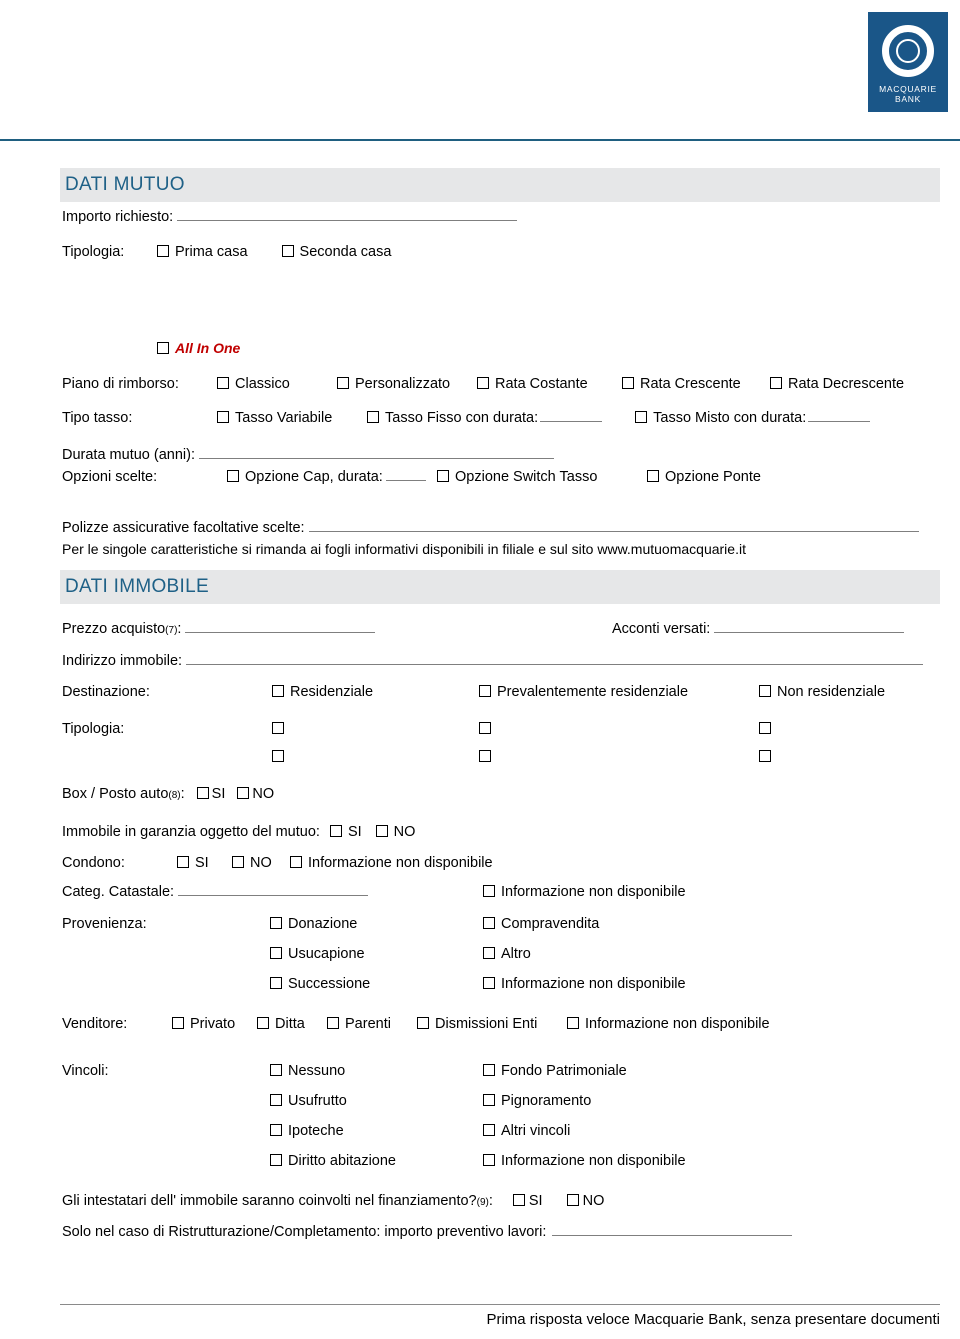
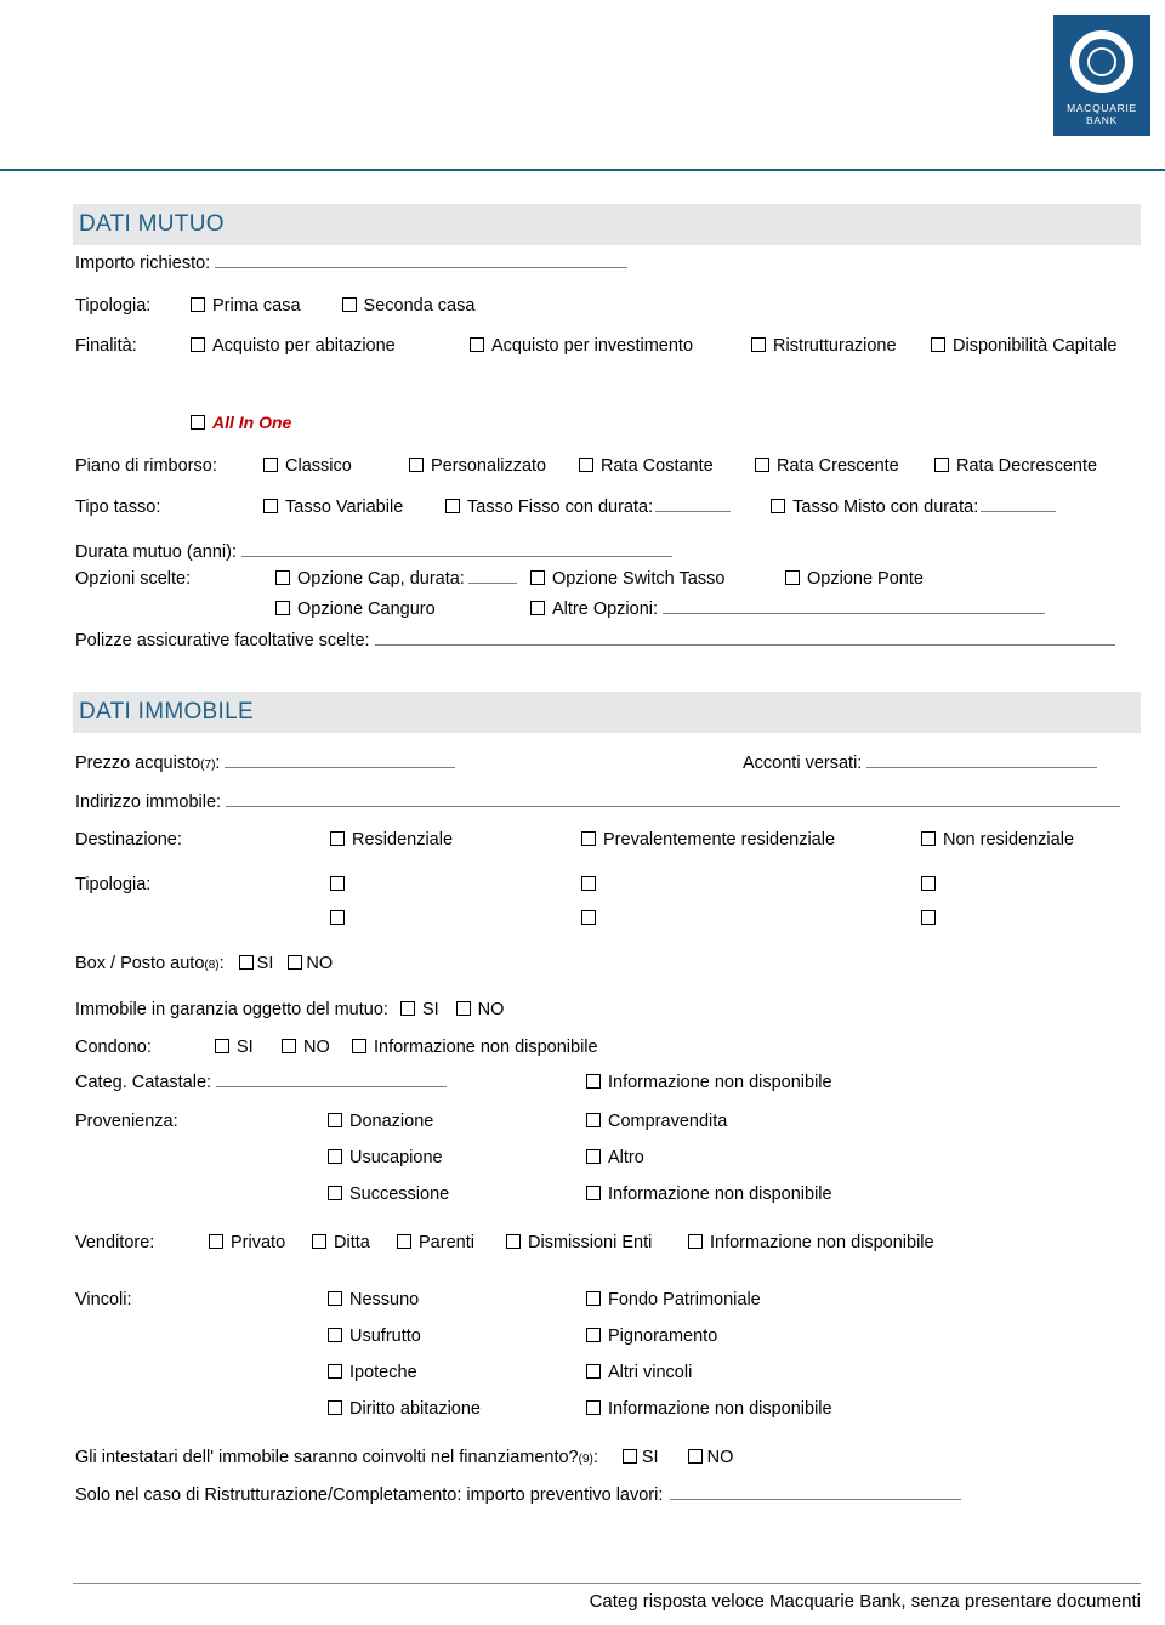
  MACQUARIE
  BANK
  DATI MUTUO
  Importo richiesto:
  Tipologia:
  Prima casa
  Seconda casa
+ Finalità:
+ Acquisto per abitazione
+ Acquisto per investimento
+ Ristrutturazione
+ Disponibilità Capitale
  All In One
  Piano di rimborso:
  Classico
  Personalizzato
  Rata Costante
  Rata Crescente
  Rata Decrescente
  Tipo tasso:
  Tasso Variabile
  Tasso Fisso con durata:
  Tasso Misto con durata:
  Durata mutuo (anni):
  Opzioni scelte:
  Opzione Cap, durata:
  Opzione Switch Tasso
  Opzione Ponte
+ Opzione Canguro
+ Altre Opzioni:
  Polizze assicurative facoltative scelte:
- Per le singole caratteristiche si rimanda ai fogli informativi disponibili in filiale e sul sito www.mutuomacquarie.it
  DATI IMMOBILE
  Prezzo acquisto
  (7)
  :
  Acconti versati:
  Indirizzo immobile:
  Destinazione:
  Residenziale
  Prevalentemente residenziale
  Non residenziale
  Tipologia:
  Box / Posto auto
  (8)
  :
  SI
  NO
  Immobile in garanzia oggetto del mutuo:
  SI
  NO
  Condono:
  SI
  NO
  Informazione non disponibile
  Categ. Catastale:
  Informazione non disponibile
  Provenienza:
  Donazione
  Usucapione
  Successione
  Compravendita
  Altro
  Informazione non disponibile
  Venditore:
  Privato
  Ditta
  Parenti
  Dismissioni Enti
  Informazione non disponibile
  Vincoli:
  Nessuno
  Usufrutto
  Ipoteche
  Diritto abitazione
  Fondo Patrimoniale
  Pignoramento
  Altri vincoli
  Informazione non disponibile
  Gli intestatari dell' immobile saranno coinvolti nel finanziamento?
  (9)
  :
  SI
  NO
  Solo nel caso di Ristrutturazione/Completamento: importo preventivo lavori:
- Prima risposta veloce Macquarie Bank, senza presentare documenti
+ Categ risposta veloce Macquarie Bank, senza presentare documenti
